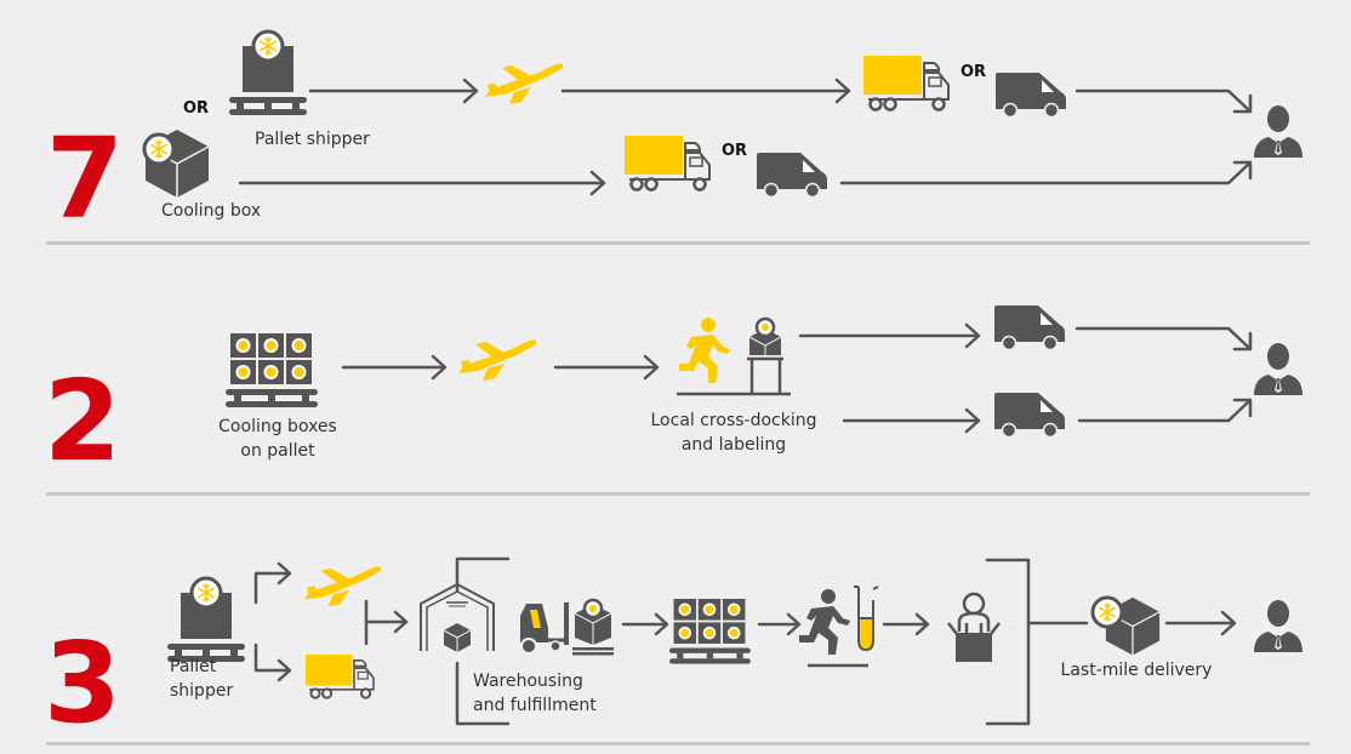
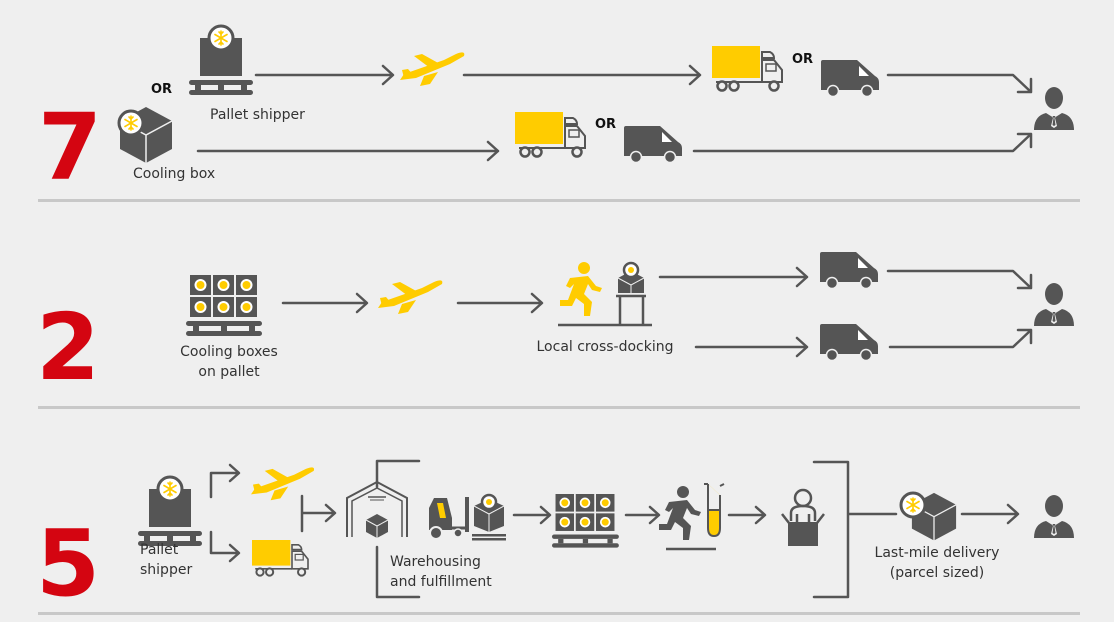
  7
  2
- 3
+ 5
  OR
  OR
  OR
  Pallet shipper
  Cooling box
  Cooling boxes
  on pallet
  Local cross-docking
- and labeling
  Pallet
  shipper
  Warehousing
  and fulfillment
  Last-mile delivery
+ (parcel sized)
